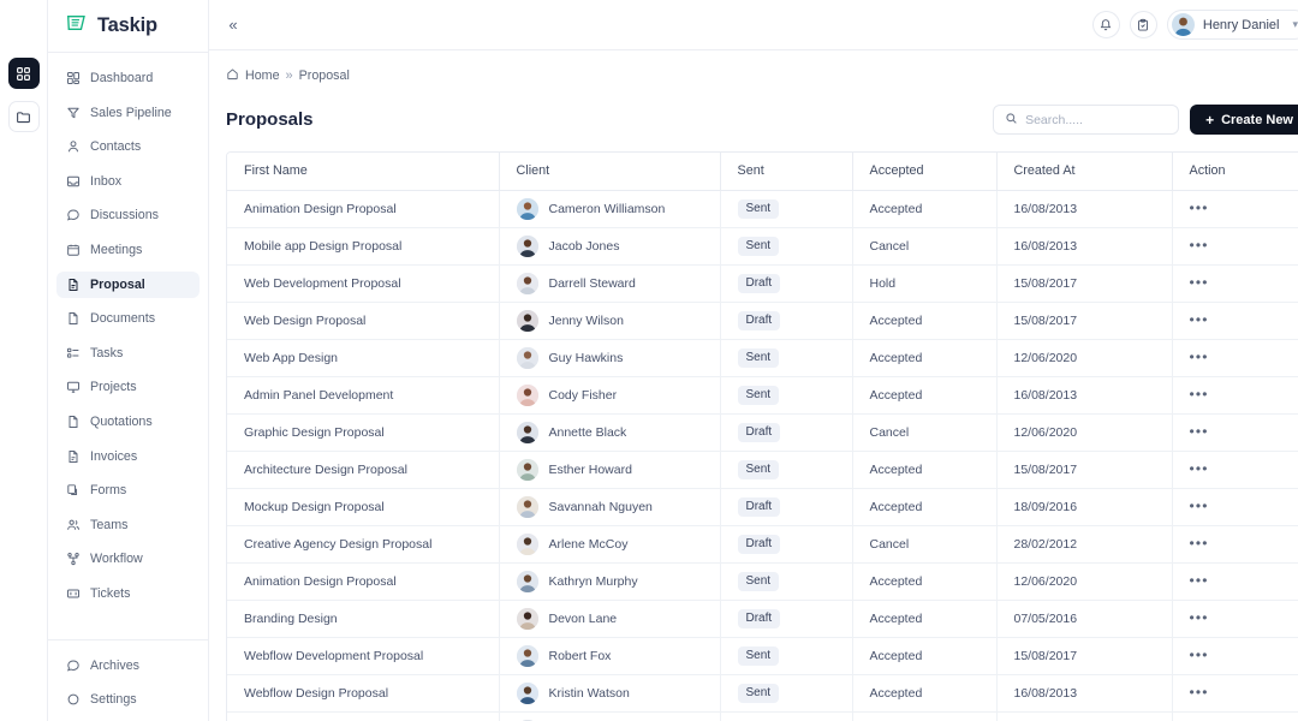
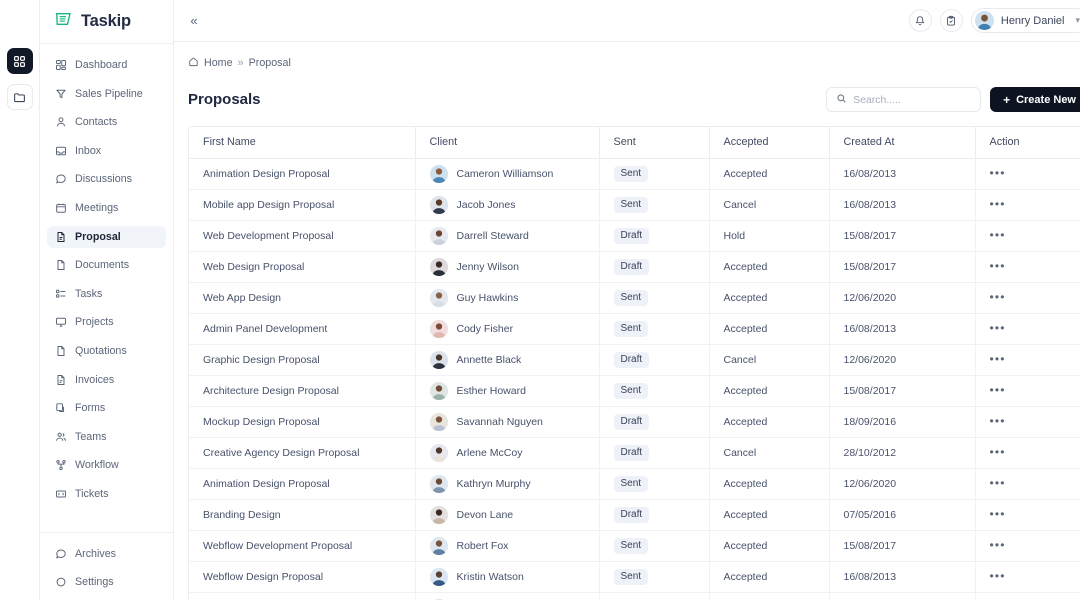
  Taskip
  Dashboard
  Sales Pipeline
  Contacts
  Inbox
  Discussions
  Meetings
  Proposal
  Documents
  Tasks
  Projects
  Quotations
  Invoices
  Forms
  Teams
  Workflow
  Tickets
  Archives
  Settings
  «
  Henry Daniel
  ▾
  Home
  »
  Proposal
  Proposals
  Search.....
  +
  Create New
  First Name	Client	Sent	Accepted	Created At	Action
  Animation Design Proposal	Cameron Williamson	Sent	Accepted	16/08/2013	•••
  Mobile app Design Proposal	Jacob Jones	Sent	Cancel	16/08/2013	•••
  Web Development Proposal	Darrell Steward	Draft	Hold	15/08/2017	•••
  Web Design Proposal	Jenny Wilson	Draft	Accepted	15/08/2017	•••
  Web App Design	Guy Hawkins	Sent	Accepted	12/06/2020	•••
  Admin Panel Development	Cody Fisher	Sent	Accepted	16/08/2013	•••
  Graphic Design Proposal	Annette Black	Draft	Cancel	12/06/2020	•••
  Architecture Design Proposal	Esther Howard	Sent	Accepted	15/08/2017	•••
  Mockup Design Proposal	Savannah Nguyen	Draft	Accepted	18/09/2016	•••
- Creative Agency Design Proposal	Arlene McCoy	Draft	Cancel	28/02/2012	•••
+ Creative Agency Design Proposal	Arlene McCoy	Draft	Cancel	28/10/2012	•••
  Animation Design Proposal	Kathryn Murphy	Sent	Accepted	12/06/2020	•••
  Branding Design	Devon Lane	Draft	Accepted	07/05/2016	•••
  Webflow Development Proposal	Robert Fox	Sent	Accepted	15/08/2017	•••
  Webflow Design Proposal	Kristin Watson	Sent	Accepted	16/08/2013	•••
